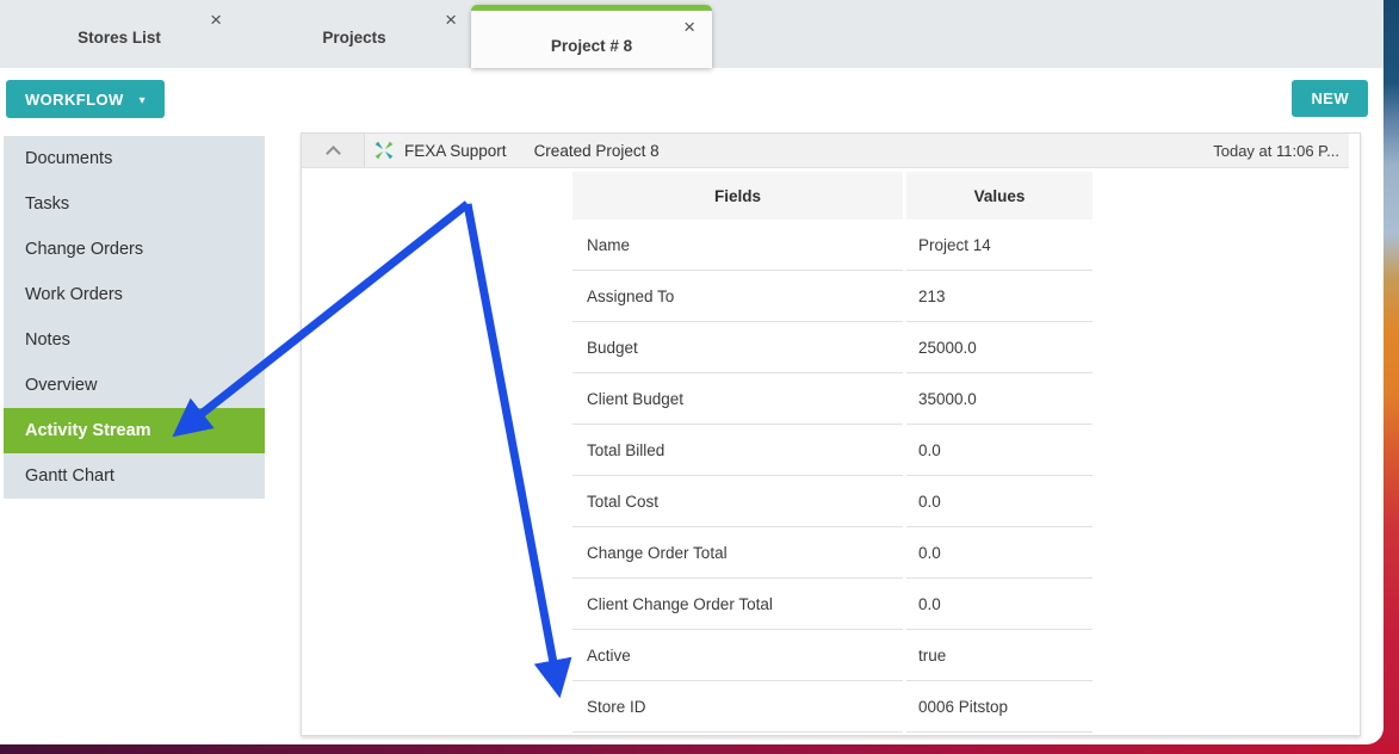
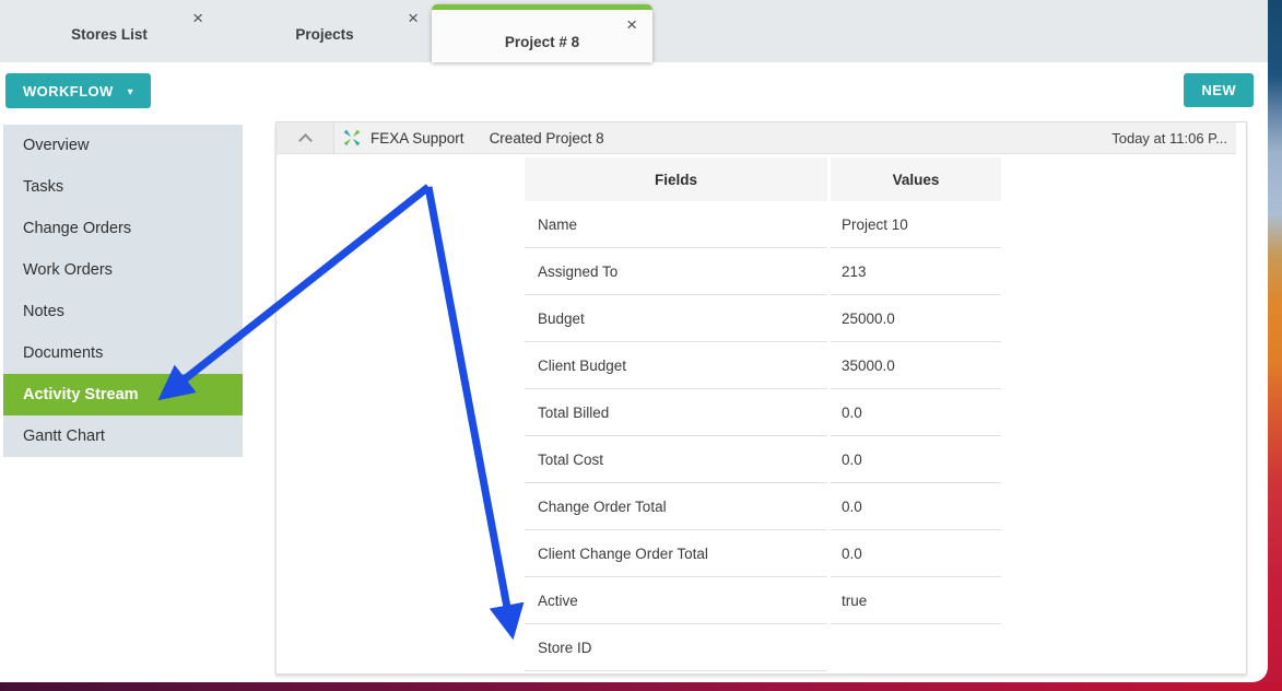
  Stores List
  ×
  Projects
  ×
  Project # 8
  ×
  WORKFLOW ▾
  NEW
- Documents
+ Overview
  Tasks
  Change Orders
  Work Orders
  Notes
- Overview
+ Documents
  Activity Stream
  Gantt Chart
  FEXA Support
  Created Project 8
  Today at 11:06 P...
  Fields
  Values
  Name
- Project 14
+ Project 10
  Assigned To
  213
  Budget
  25000.0
  Client Budget
  35000.0
  Total Billed
  0.0
  Total Cost
  0.0
  Change Order Total
  0.0
  Client Change Order Total
  0.0
  Active
  true
  Store ID
- 0006 Pitstop
